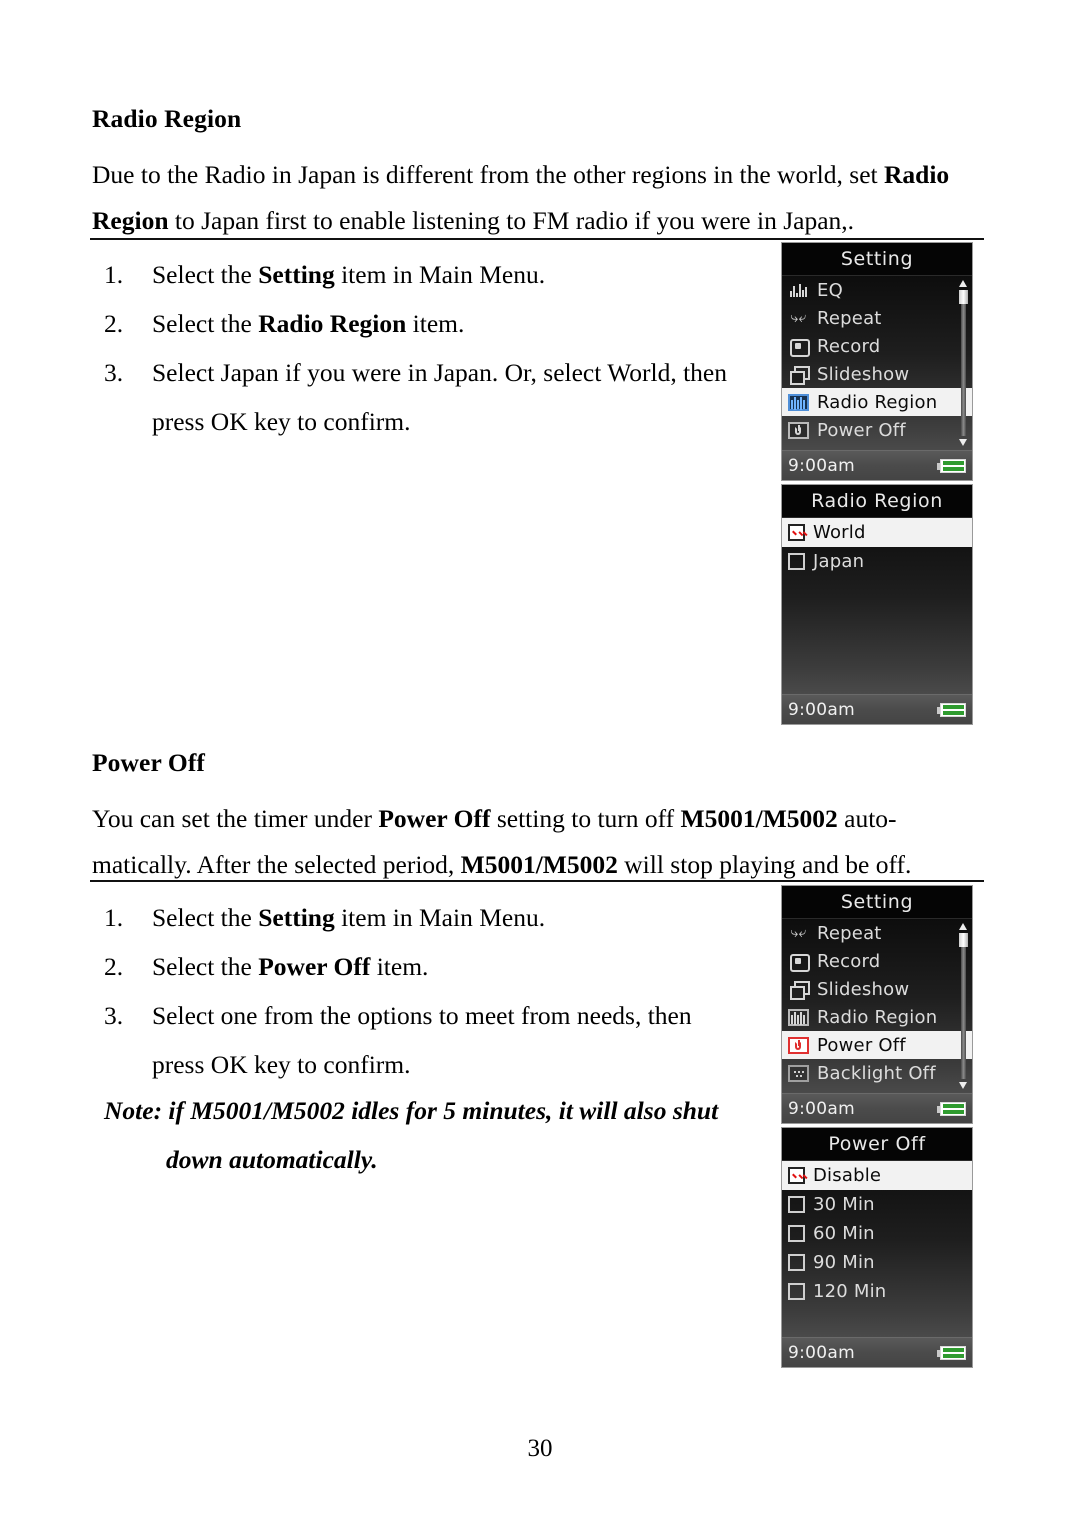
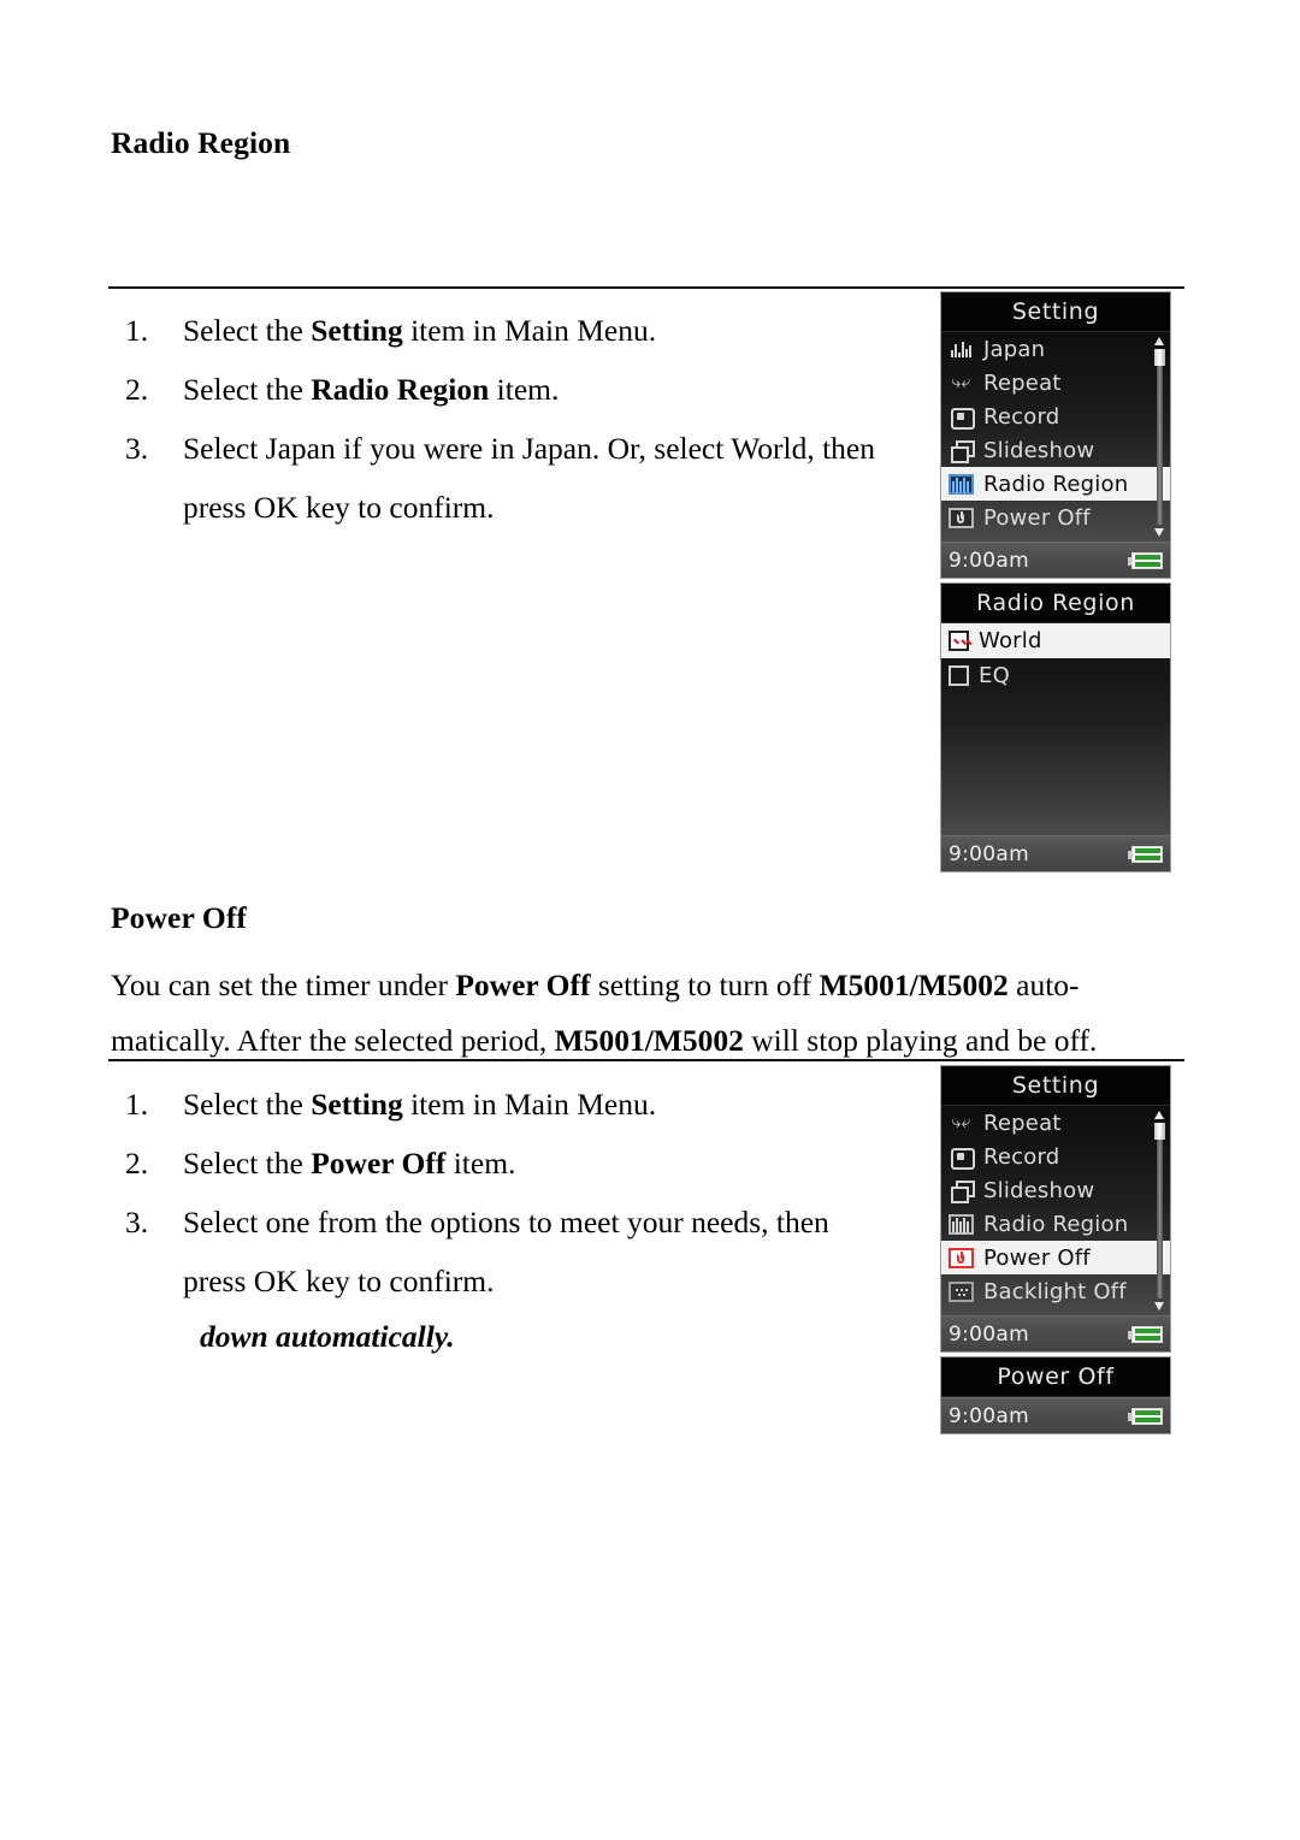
  Radio Region
- Due to the Radio in Japan is different from the other regions in the world, set Radio
- Region to Japan first to enable listening to FM radio if you were in Japan,.
  1.
  Select the Setting item in Main Menu.
  2.
  Select the Radio Region item.
  3.
  Select Japan if you were in Japan. Or, select World, then press OK key to confirm.
  Setting
- EQ
+ Japan
  ⤷⤶
  Repeat
  Record
  Slideshow
  Radio Region
  Power Off
  9:00am
  Radio Region
  World
- Japan
+ EQ
  9:00am
  Power Off
  You can set the timer under Power Off setting to turn off M5001/M5002 auto-
  matically. After the selected period, M5001/M5002 will stop playing and be off.
  1.
  Select the Setting item in Main Menu.
  2.
  Select the Power Off item.
  3.
- Select one from the options to meet from needs, then press OK key to confirm.
+ Select one from the options to meet your needs, then press OK key to confirm.
- Note: if M5001/M5002 idles for 5 minutes, it will also shut
  down automatically.
  Setting
  ⤷⤶
  Repeat
  Record
  Slideshow
  Radio Region
  Power Off
  Backlight Off
  9:00am
  Power Off
- Disable
- 30 Min
- 60 Min
- 90 Min
- 120 Min
  9:00am
- 30
